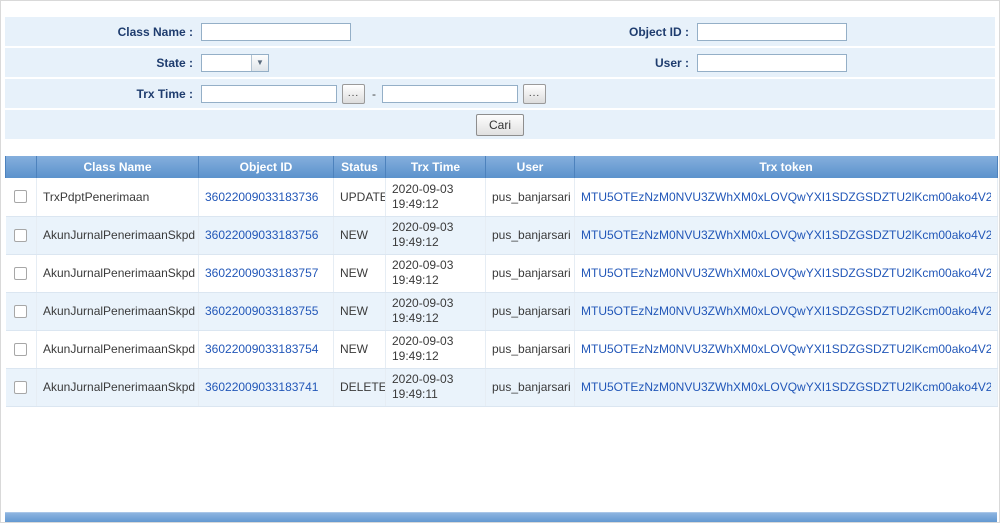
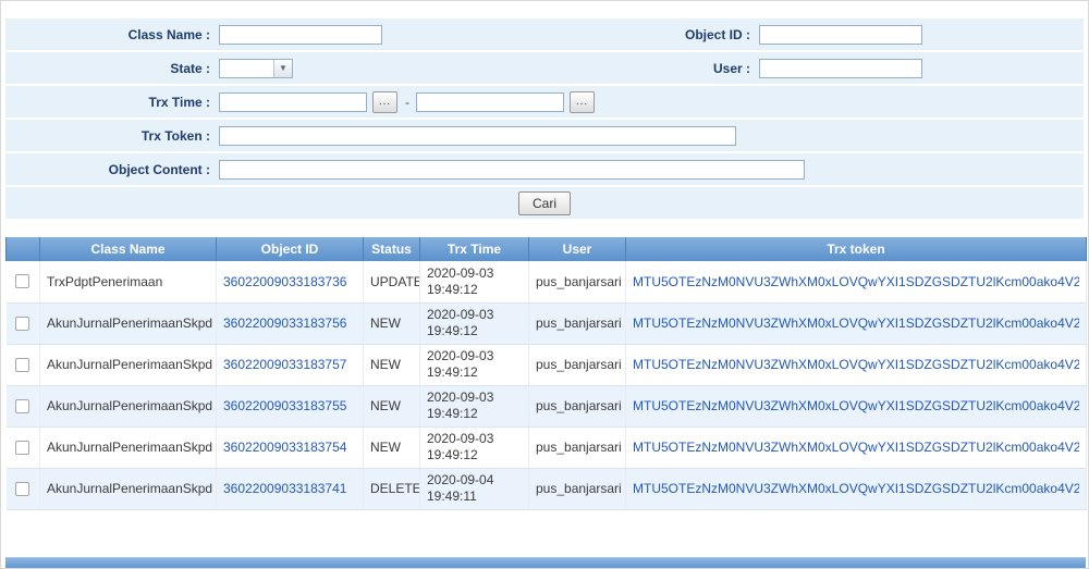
  Class Name :
  Object ID :
  State :
  ▼
  User :
  Trx Time :
  ...
  -
  ...
+ Trx Token :
+ Object Content :
  Cari
  	Class Name	Object ID	Status	Trx Time	User	Trx token
  	TrxPdptPenerimaan	36022009033183736	UPDATE	2020-09-03 19:49:12	pus_banjarsari	MTU5OTEzNzM0NVU3ZWhXM0xLOVQwYXI1SDZGSDZTU2lKcm00ako4V2
  	AkunJurnalPenerimaanSkpd	36022009033183756	NEW	2020-09-03 19:49:12	pus_banjarsari	MTU5OTEzNzM0NVU3ZWhXM0xLOVQwYXI1SDZGSDZTU2lKcm00ako4V2
  	AkunJurnalPenerimaanSkpd	36022009033183757	NEW	2020-09-03 19:49:12	pus_banjarsari	MTU5OTEzNzM0NVU3ZWhXM0xLOVQwYXI1SDZGSDZTU2lKcm00ako4V2
  	AkunJurnalPenerimaanSkpd	36022009033183755	NEW	2020-09-03 19:49:12	pus_banjarsari	MTU5OTEzNzM0NVU3ZWhXM0xLOVQwYXI1SDZGSDZTU2lKcm00ako4V2
  	AkunJurnalPenerimaanSkpd	36022009033183754	NEW	2020-09-03 19:49:12	pus_banjarsari	MTU5OTEzNzM0NVU3ZWhXM0xLOVQwYXI1SDZGSDZTU2lKcm00ako4V2
- 	AkunJurnalPenerimaanSkpd	36022009033183741	DELETE	2020-09-03 19:49:11	pus_banjarsari	MTU5OTEzNzM0NVU3ZWhXM0xLOVQwYXI1SDZGSDZTU2lKcm00ako4V2
+ 	AkunJurnalPenerimaanSkpd	36022009033183741	DELETE	2020-09-04 19:49:11	pus_banjarsari	MTU5OTEzNzM0NVU3ZWhXM0xLOVQwYXI1SDZGSDZTU2lKcm00ako4V2
